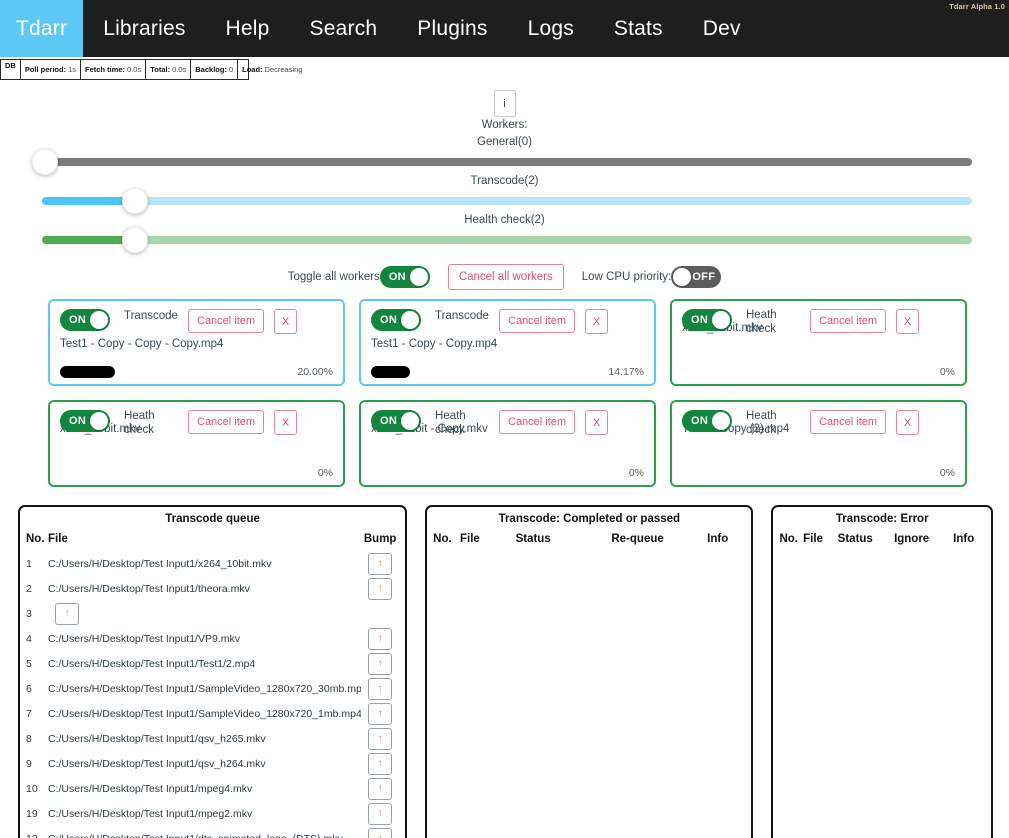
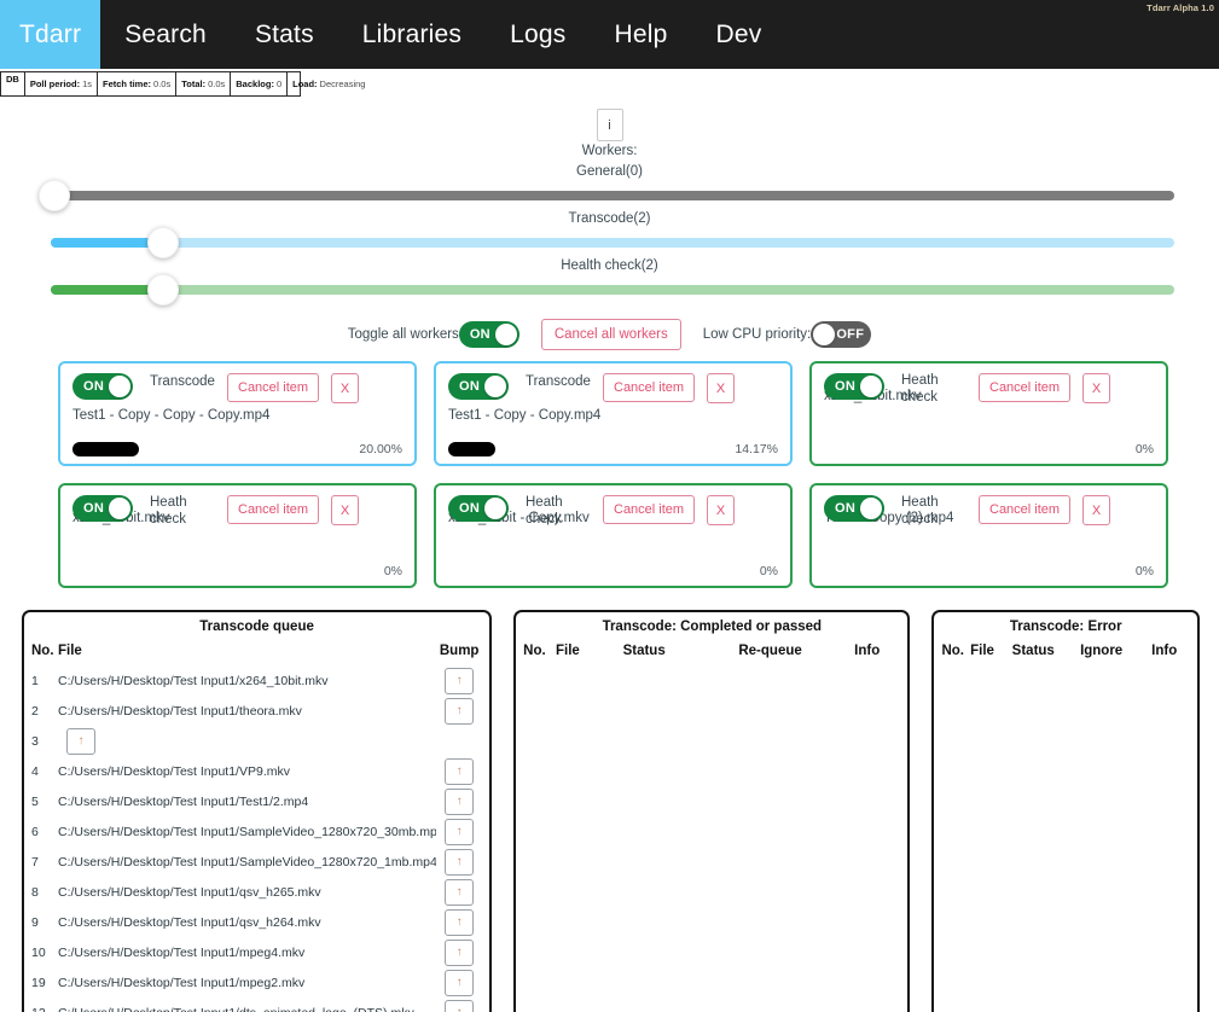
  Tdarr
- Libraries
+ Search
- Help
+ Stats
- Search
+ Libraries
- Plugins
  Logs
- Stats
+ Help
  Dev
  Tdarr Alpha 1.0
  DB
  Poll period:
  1s
  Fetch time:
  0.0s
  Total:
  0.0s
  Backlog:
  0
  Load:
  Decreasing
  i
  Workers:
  General(0)
  Transcode(2)
  Health check(2)
  Toggle all workers
  ON
  Cancel all workers
  Low CPU priority:
  OFF
  ON
  Transcode
  Cancel item
  X
  Test1 - Copy - Copy - Copy.mp4
  20.00%
  ON
  Transcode
  Cancel item
  X
  Test1 - Copy - Copy.mp4
  14.17%
  ON
  Heath
  check
  Cancel item
  X
  0%
  ON
  Heath
  check
  Cancel item
  X
  0%
  ON
  Heath
  check
  Cancel item
  X
  0%
  ON
  Heath
  check
  Cancel item
  X
  0%
  Transcode queue
  No.
  File
  Bump
  1
  C:/Users/H/Desktop/Test Input1/x264_10bit.mkv
  ↑
  2
  C:/Users/H/Desktop/Test Input1/theora.mkv
  ↑
  3
  ↑
  4
  C:/Users/H/Desktop/Test Input1/VP9.mkv
  ↑
  5
  C:/Users/H/Desktop/Test Input1/Test1/2.mp4
  ↑
  6
  C:/Users/H/Desktop/Test Input1/SampleVideo_1280x720_30mb.mp
  ↑
  7
  C:/Users/H/Desktop/Test Input1/SampleVideo_1280x720_1mb.mp4
  ↑
  8
  C:/Users/H/Desktop/Test Input1/qsv_h265.mkv
  ↑
  9
  C:/Users/H/Desktop/Test Input1/qsv_h264.mkv
  ↑
  10
  C:/Users/H/Desktop/Test Input1/mpeg4.mkv
  ↑
  19
  C:/Users/H/Desktop/Test Input1/mpeg2.mkv
  ↑
  Transcode: Completed or passed
  No.
  File
  Status
  Re-queue
  Info
  Transcode: Error
  No.
  File
  Status
  Ignore
  Info
